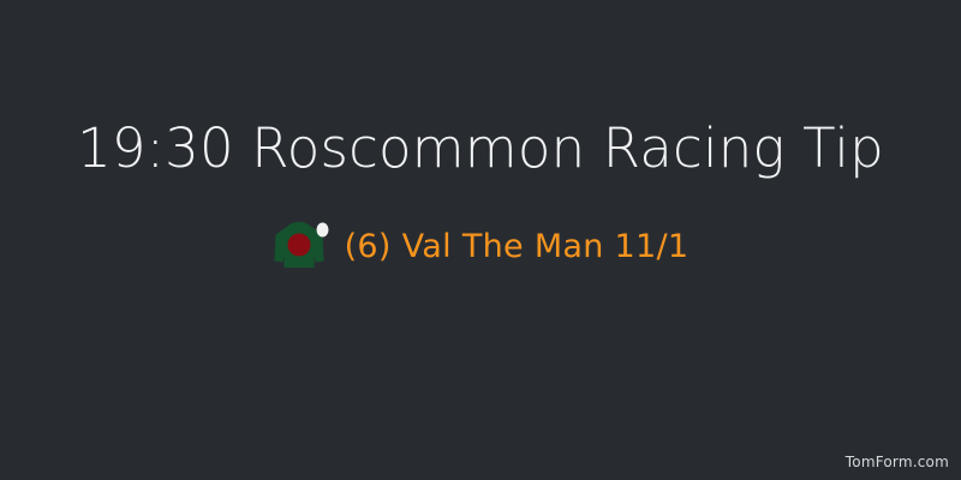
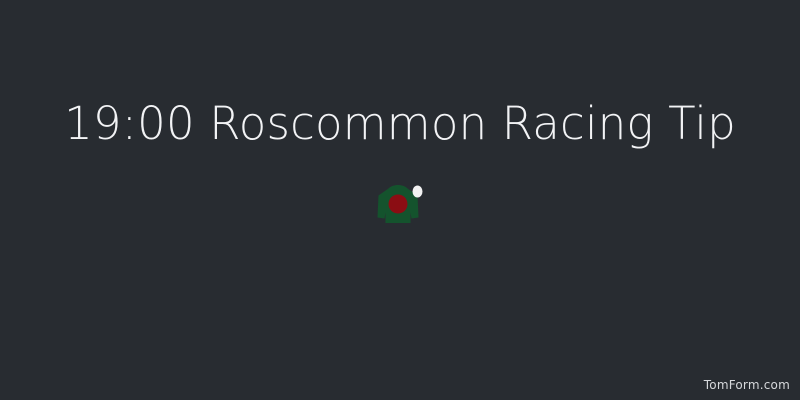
- 19:30 Roscommon Racing Tip
+ 19:00 Roscommon Racing Tip
- (6) Val The Man 11/1
  TomForm.com
